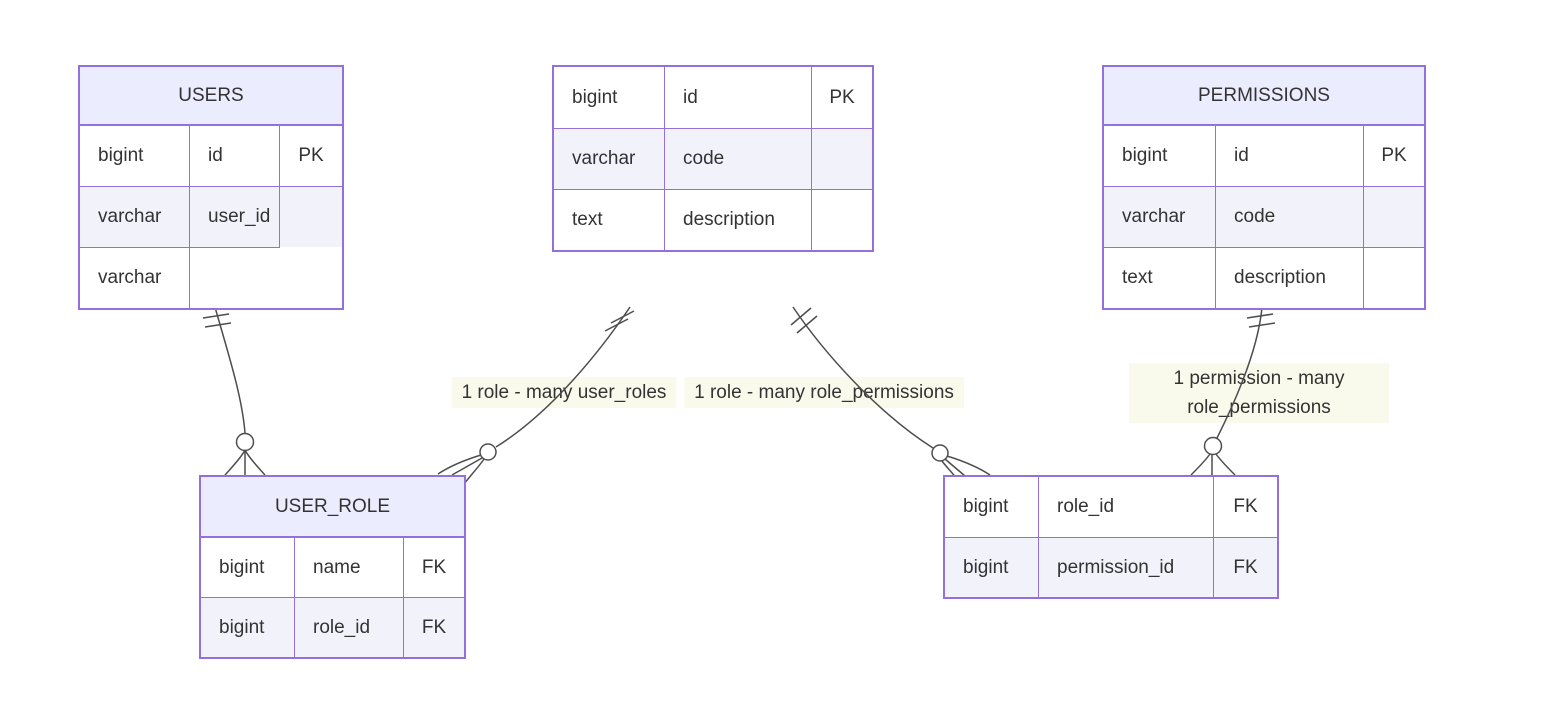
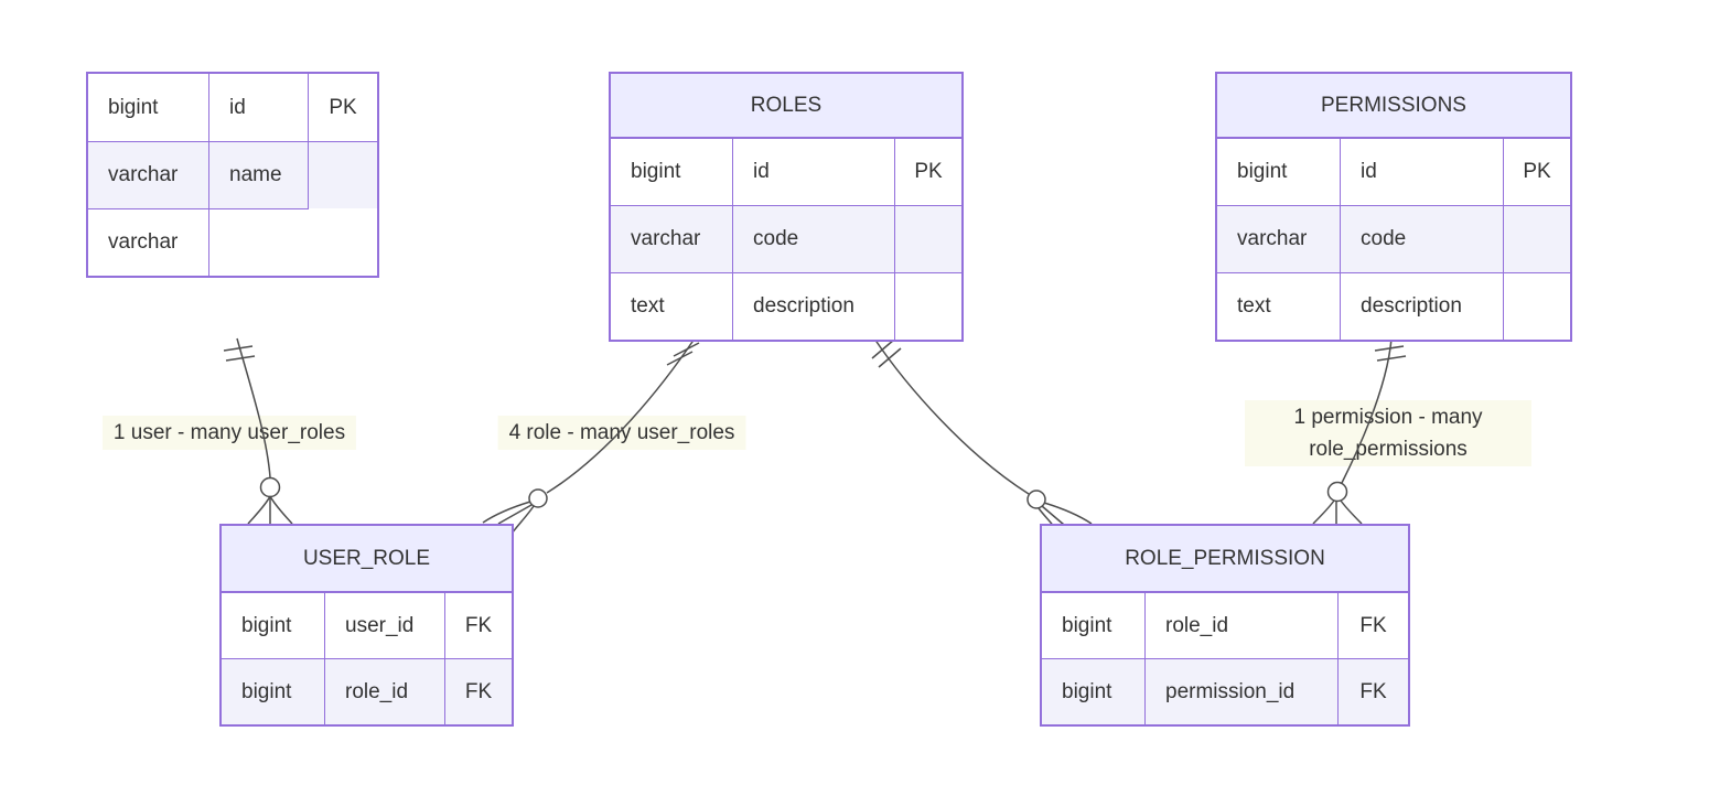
+ 1 user - many user_roles
- 1 role - many user_roles
+ 4 role - many user_roles
- 1 role - many role_permissions
  1 permission - many role_permissions
- USERS
  bigint
  id
  PK
  varchar
- user_id
+ name
  varchar
+ ROLES
  bigint
  id
  PK
  varchar
  code
  text
  description
  PERMISSIONS
  bigint
  id
  PK
  varchar
  code
  text
  description
  USER_ROLE
  bigint
- name
+ user_id
  FK
  bigint
  role_id
  FK
+ ROLE_PERMISSION
  bigint
  role_id
  FK
  bigint
  permission_id
  FK
